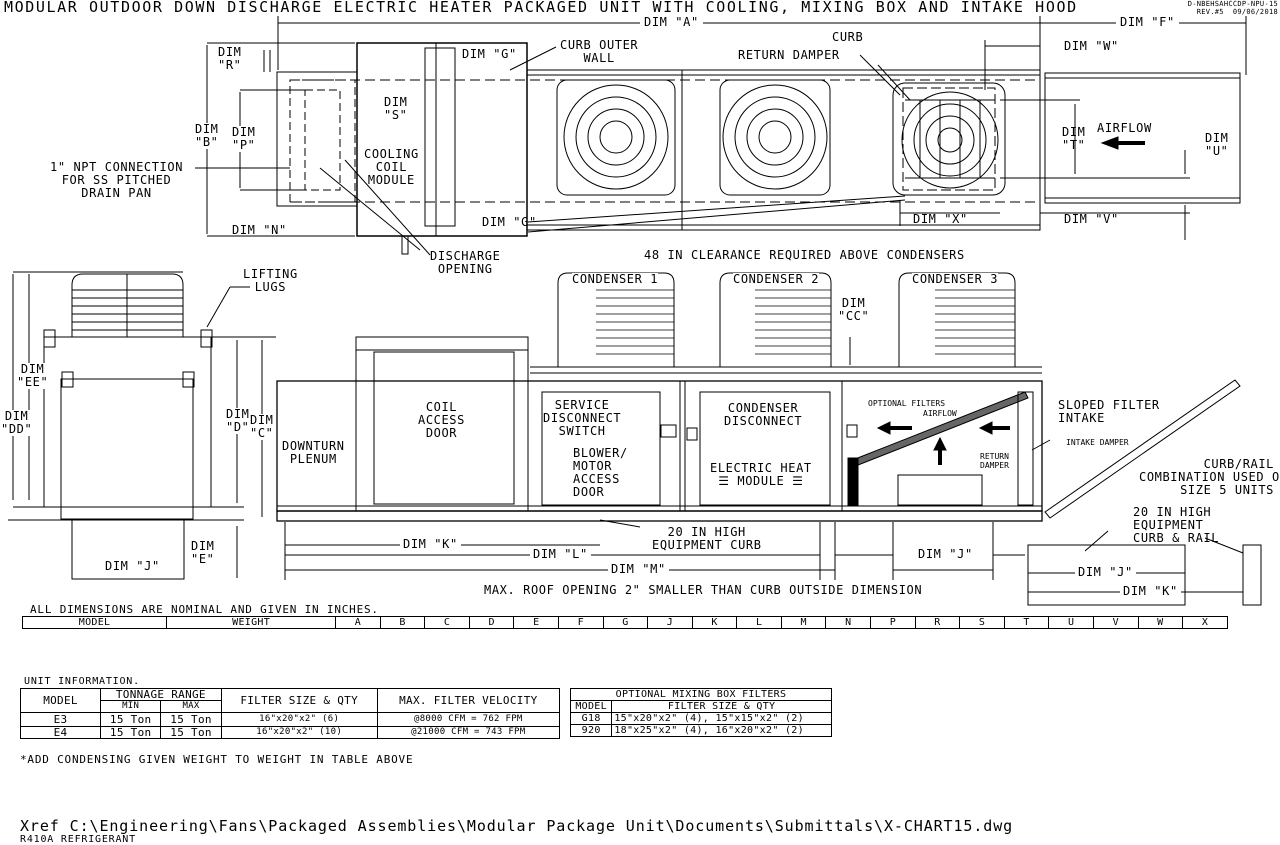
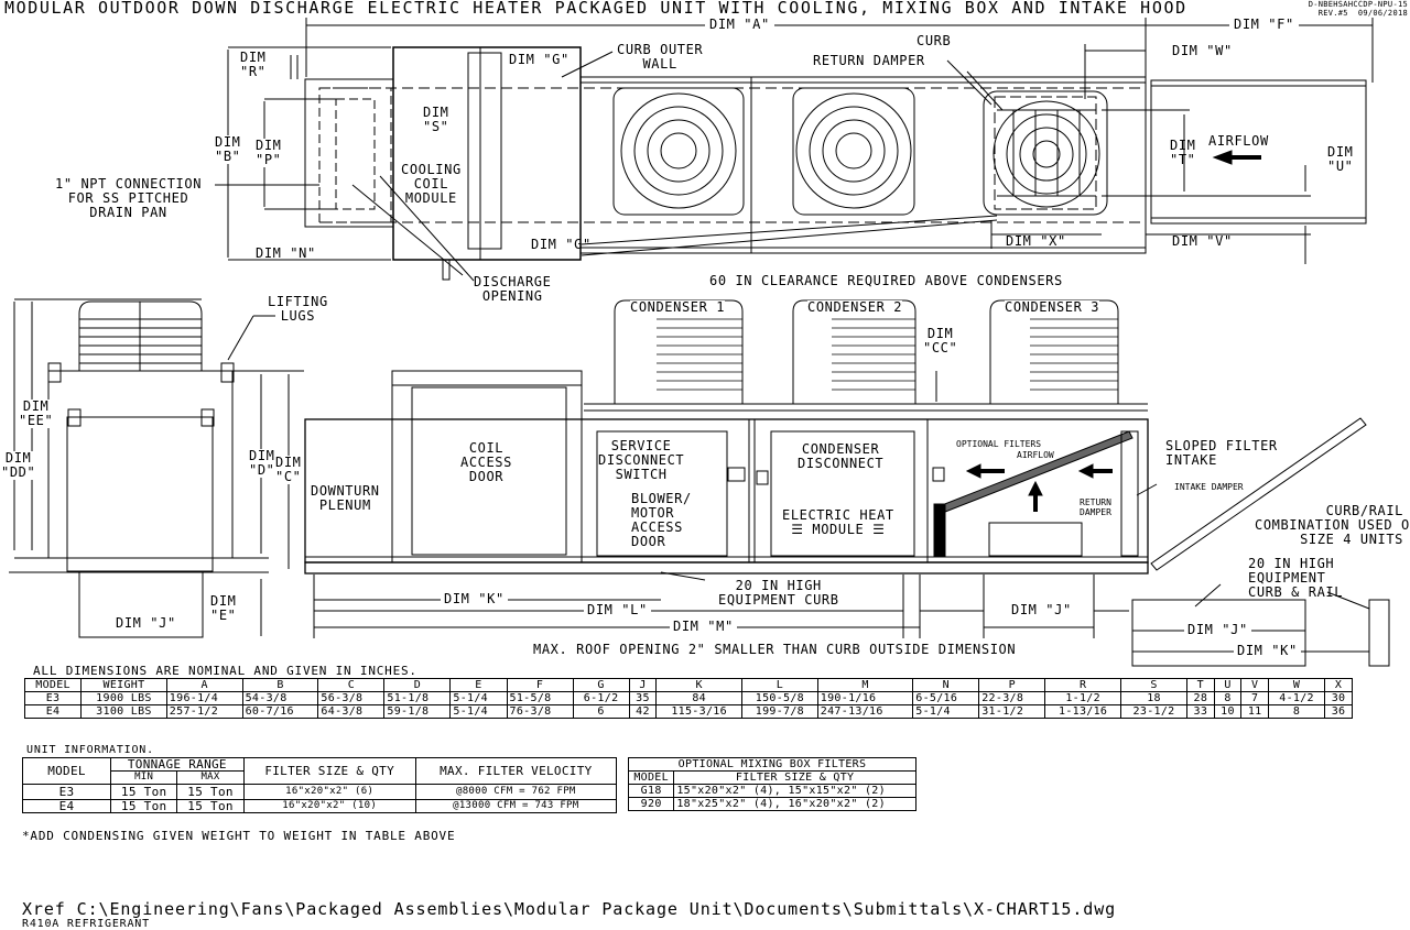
  MODULAR OUTDOOR DOWN DISCHARGE ELECTRIC HEATER PACKAGED UNIT WITH COOLING, MIXING BOX AND INTAKE HOOD
  D-NBEHSAHCCDP-NPU-15
  REV.#5 09/06/2018
  DIM "A"
  DIM "F"
  DIM "W"
  DIM
  "R"
  DIM
  "B"
  DIM
  "P"
  DIM
  "S"
  DIM "G"
  DIM "G"
  DIM "N"
  1" NPT CONNECTION
  FOR SS PITCHED
  DRAIN PAN
  COOLING
  COIL
  MODULE
  CURB OUTER
  WALL
  CURB
  RETURN DAMPER
  DIM
  "T"
  AIRFLOW
  DIM
  "U"
  DIM "X"
  DIM "V"
  DISCHARGE
  OPENING
- 48 IN CLEARANCE REQUIRED ABOVE CONDENSERS
+ 60 IN CLEARANCE REQUIRED ABOVE CONDENSERS
  LIFTING
  LUGS
  DIM
  "EE"
  DIM
  "DD"
  DIM
  "D"
  DIM
  "C"
  DIM
  "E"
  DIM "J"
  DOWNTURN
  PLENUM
  COIL
  ACCESS
  DOOR
  CONDENSER 1
  CONDENSER 2
  CONDENSER 3
  DIM
  "CC"
  SERVICE
  DISCONNECT
  SWITCH
  BLOWER/
  MOTOR
  ACCESS
  DOOR
  CONDENSER
  DISCONNECT
  ELECTRIC HEAT
  ☰ MODULE ☰
  OPTIONAL FILTERS
  AIRFLOW
  RETURN
  DAMPER
  INTAKE DAMPER
  SLOPED FILTER
  INTAKE
  CURB/RAIL
  COMBINATION USED O
- SIZE 5 UNITS
+ SIZE 4 UNITS
  20 IN HIGH
  EQUIPMENT CURB
  20 IN HIGH
  EQUIPMENT
  CURB & RAIL
  DIM "K"
  DIM "L"
  DIM "M"
  DIM "J"
  DIM "J"
  DIM "K"
  MAX. ROOF OPENING 2" SMALLER THAN CURB OUTSIDE DIMENSION
  ALL DIMENSIONS ARE NOMINAL AND GIVEN IN INCHES.
  MODEL	WEIGHT	A	B	C	D	E	F	G	J	K	L	M	N	P	R	S	T	U	V	W	X
+ E3	1900 LBS	196-1/4	54-3/8	56-3/8	51-1/8	5-1/4	51-5/8	6-1/2	35	84	150-5/8	190-1/16	6-5/16	22-3/8	1-1/2	18	28	8	7	4-1/2	30
+ E4	3100 LBS	257-1/2	60-7/16	64-3/8	59-1/8	5-1/4	76-3/8	6	42	115-3/16	199-7/8	247-13/16	5-1/4	31-1/2	1-13/16	23-1/2	33	10	11	8	36
  UNIT INFORMATION.
  MODEL	TONNAGE RANGE	FILTER SIZE & QTY	MAX. FILTER VELOCITY
  MIN	MAX
  E3	15 Ton	15 Ton	16"x20"x2" (6)	@8000 CFM = 762 FPM
- E4	15 Ton	15 Ton	16"x20"x2" (10)	@21000 CFM = 743 FPM
+ E4	15 Ton	15 Ton	16"x20"x2" (10)	@13000 CFM = 743 FPM
  *ADD CONDENSING GIVEN WEIGHT TO WEIGHT IN TABLE ABOVE
  OPTIONAL MIXING BOX FILTERS
  MODEL	FILTER SIZE & QTY
  G18	15"x20"x2" (4), 15"x15"x2" (2)
  920	18"x25"x2" (4), 16"x20"x2" (2)
  Xref C:\Engineering\Fans\Packaged Assemblies\Modular Package Unit\Documents\Submittals\X-CHART15.dwg
  R410A REFRIGERANT
